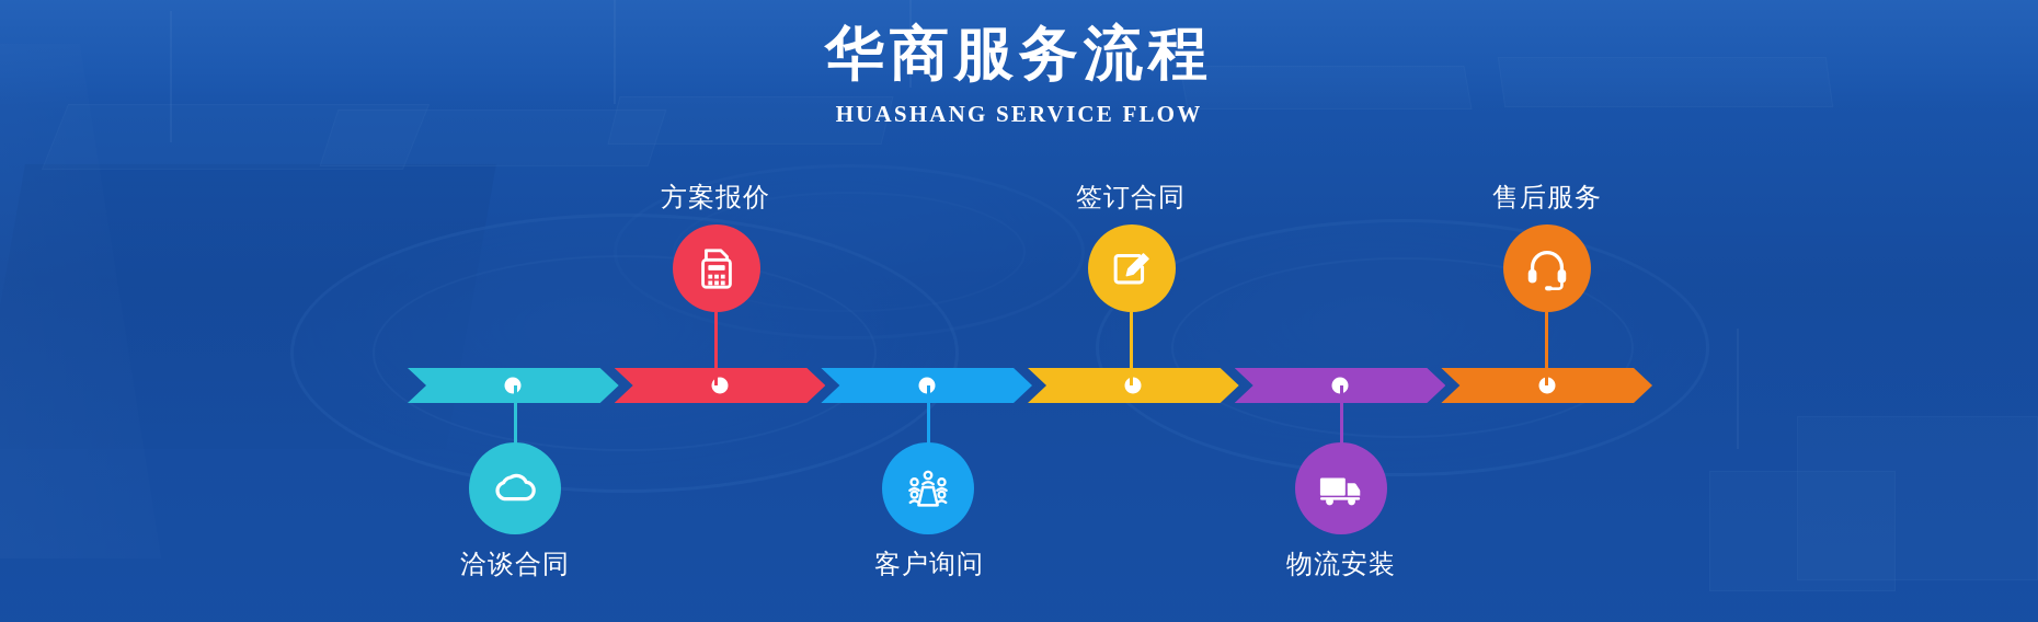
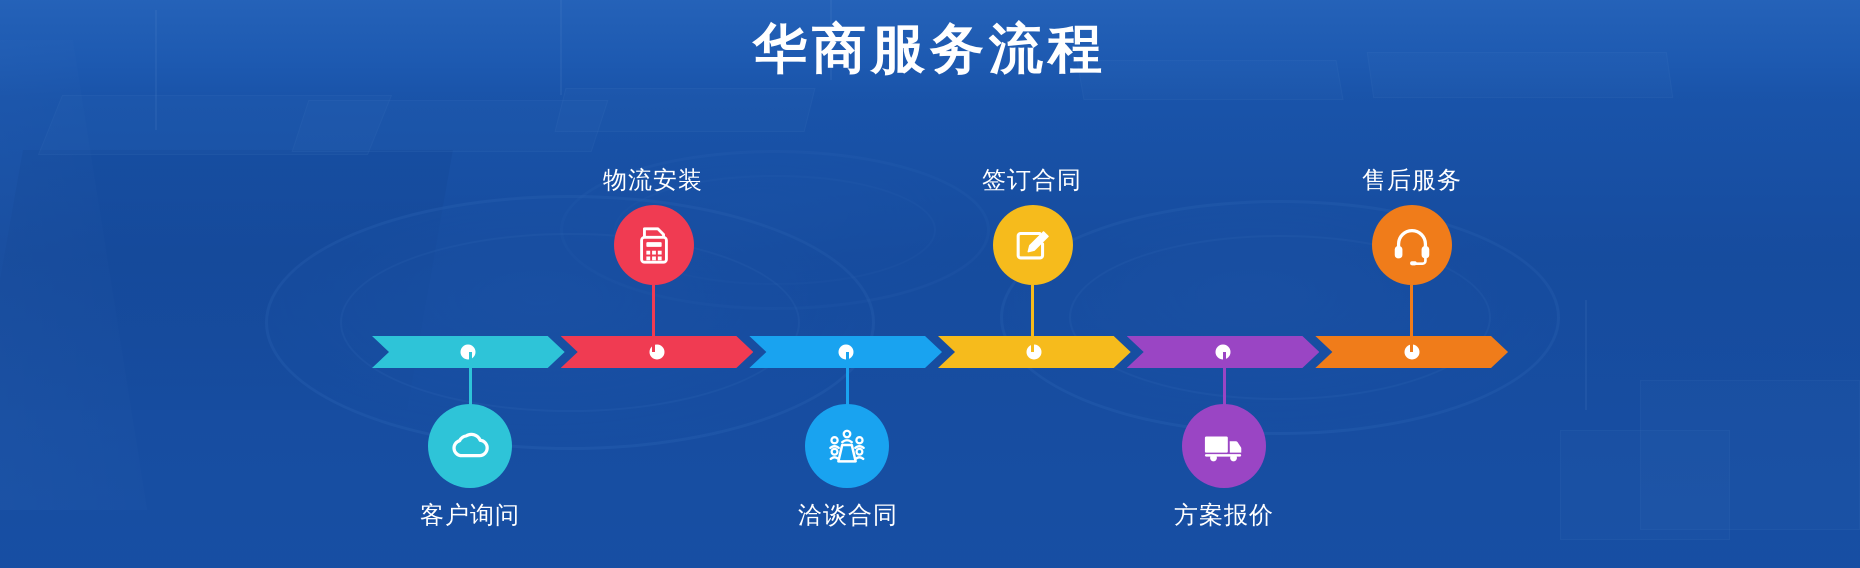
  华商服务流程
- HUASHANG SERVICE FLOW
- 洽谈合同
+ 客户询问
- 方案报价
+ 物流安装
- 客户询问
+ 洽谈合同
  签订合同
- 物流安装
+ 方案报价
  售后服务
